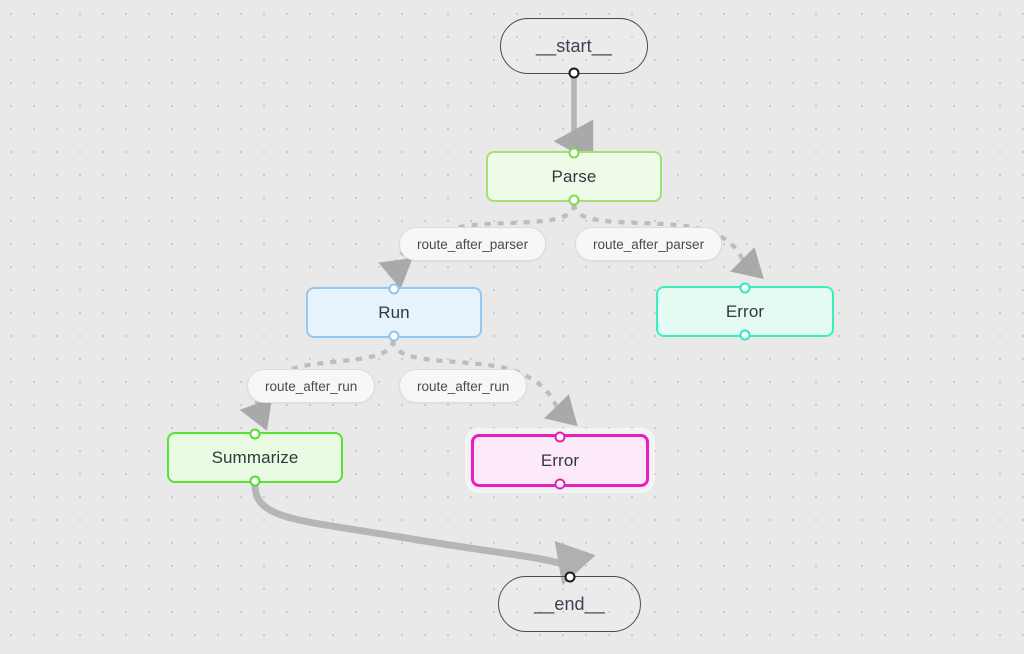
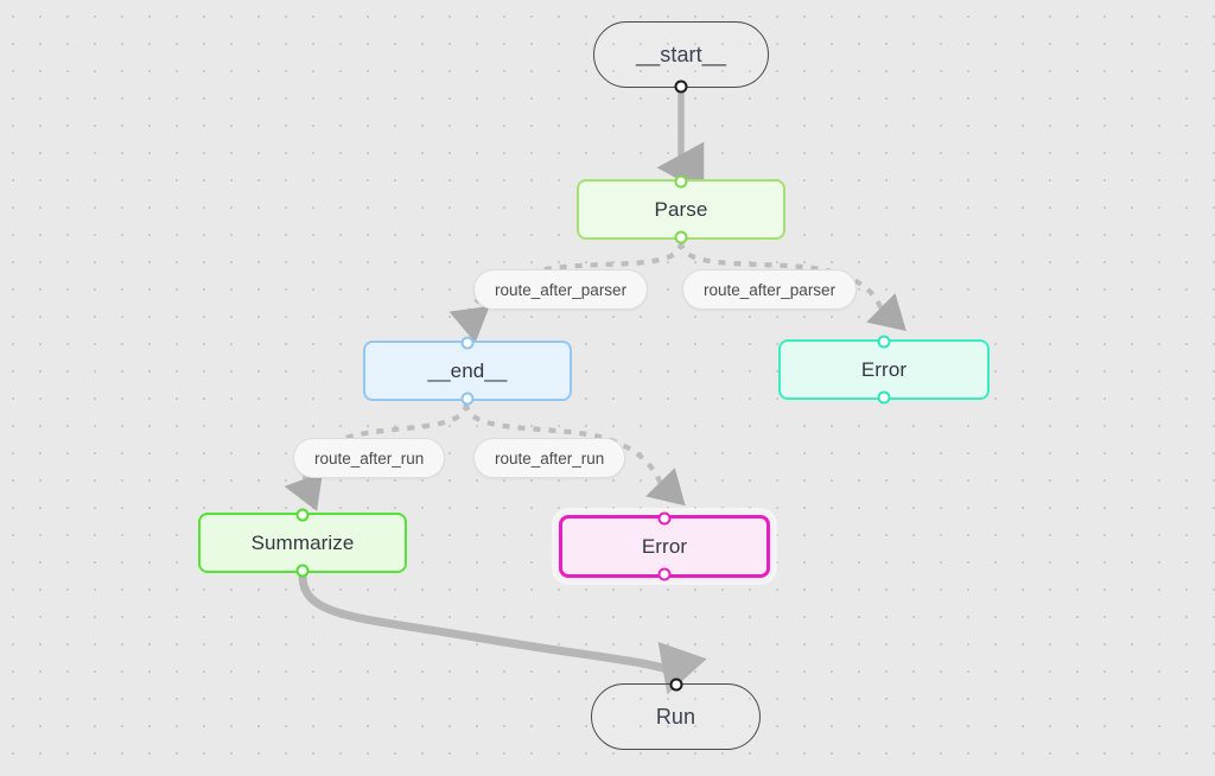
  __start__
  Parse
- Run
+ __end__
  Error
  Summarize
  Error
- __end__
+ Run
  route_after_parser
  route_after_parser
  route_after_run
  route_after_run
